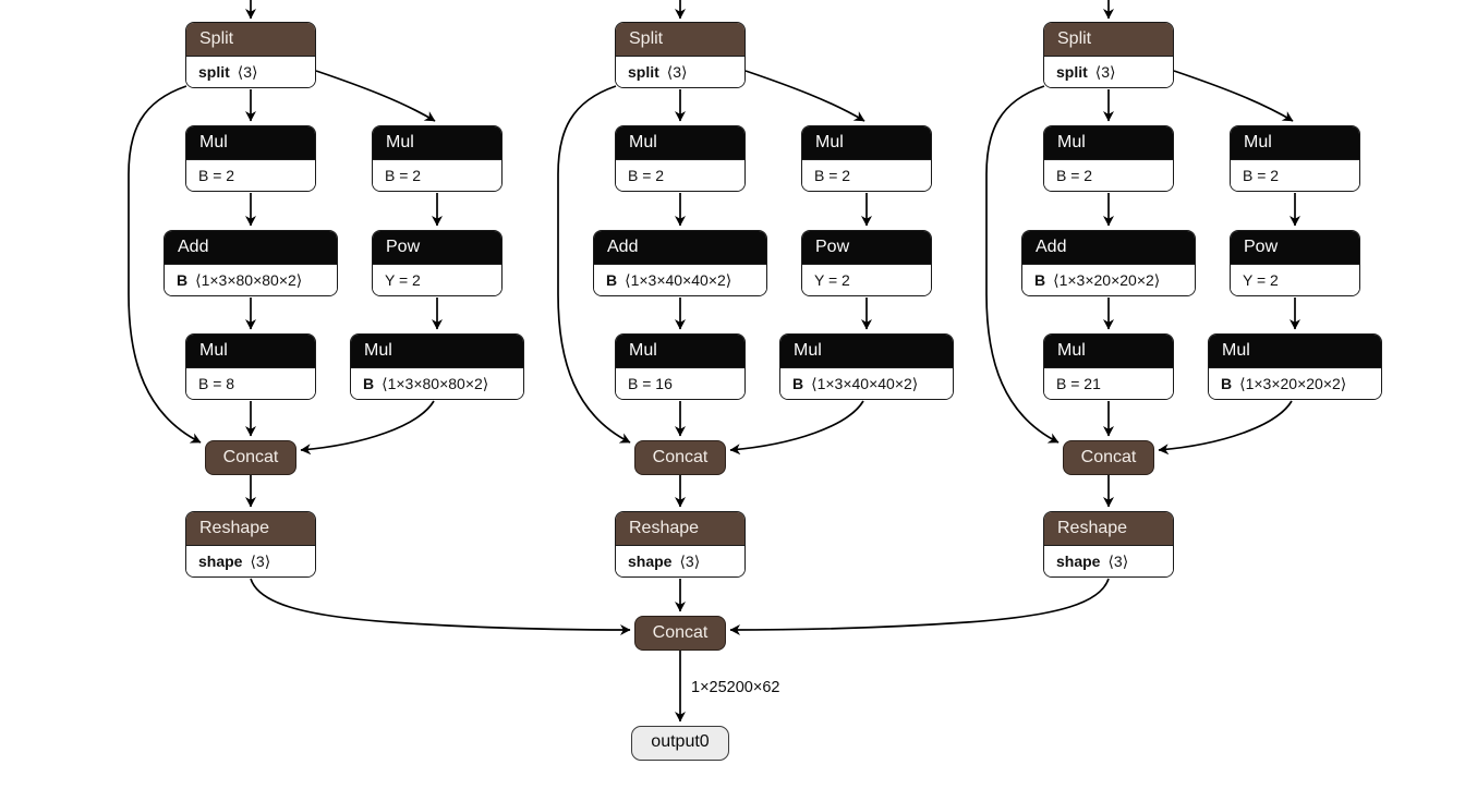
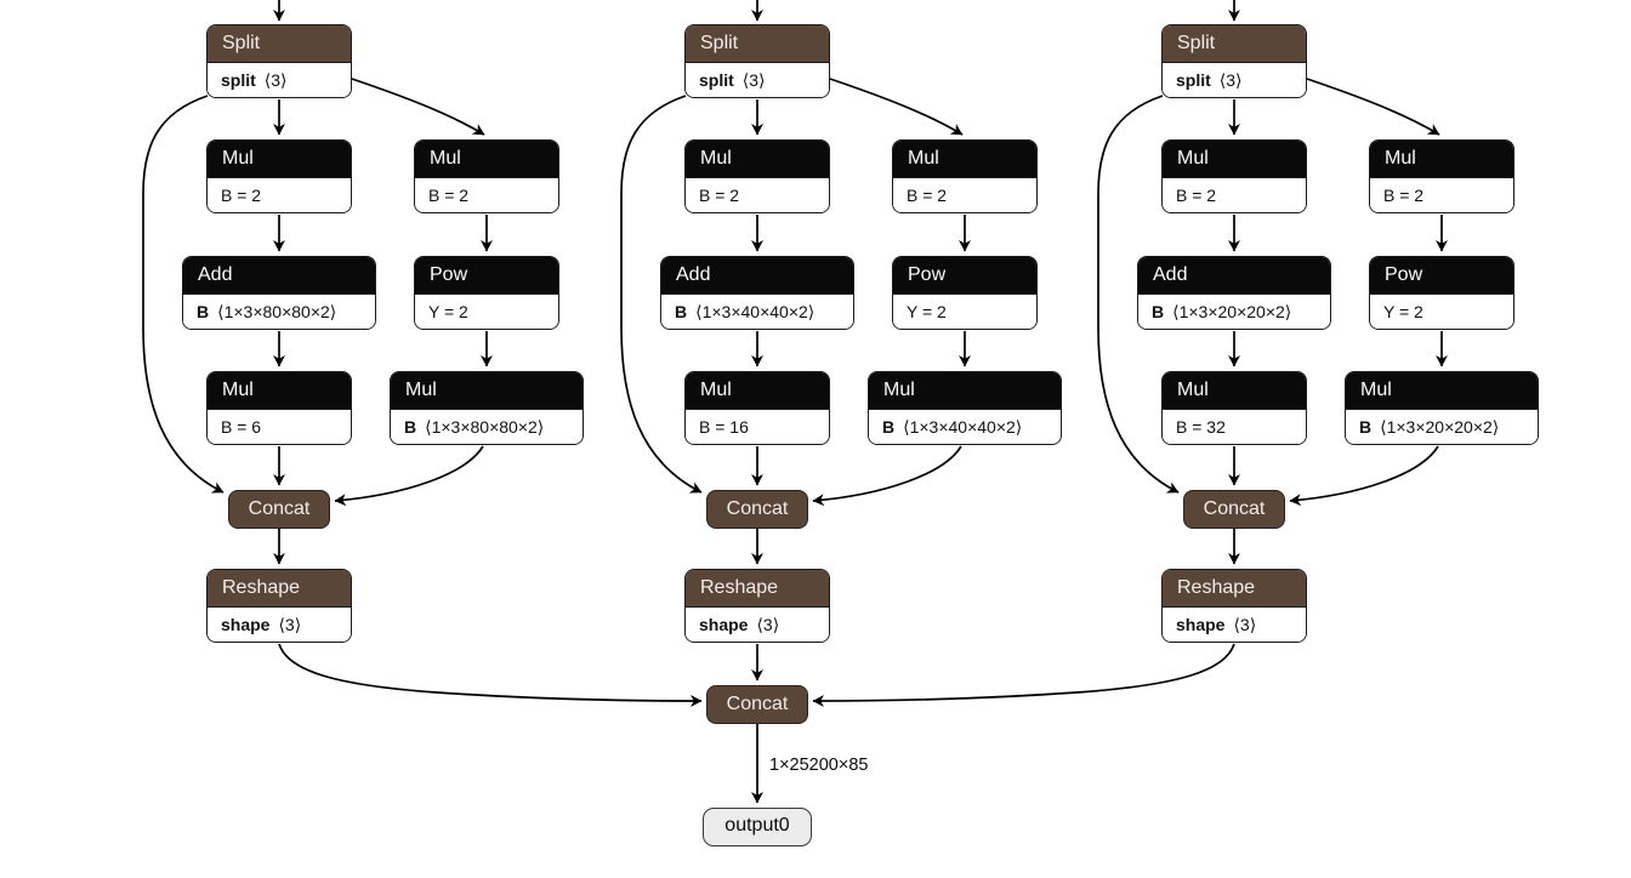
  Split
  split ⟨3⟩
  Mul
  B = 2
  Mul
  B = 2
  Add
  B ⟨1×3×80×80×2⟩
  Pow
  Y = 2
  Mul
- B = 8
+ B = 6
  Mul
  B ⟨1×3×80×80×2⟩
  Concat
  Reshape
  shape ⟨3⟩
  Split
  split ⟨3⟩
  Mul
  B = 2
  Mul
  B = 2
  Add
  B ⟨1×3×40×40×2⟩
  Pow
  Y = 2
  Mul
  B = 16
  Mul
  B ⟨1×3×40×40×2⟩
  Concat
  Reshape
  shape ⟨3⟩
  Split
  split ⟨3⟩
  Mul
  B = 2
  Mul
  B = 2
  Add
  B ⟨1×3×20×20×2⟩
  Pow
  Y = 2
  Mul
- B = 21
+ B = 32
  Mul
  B ⟨1×3×20×20×2⟩
  Concat
  Reshape
  shape ⟨3⟩
  Concat
- 1×25200×62
+ 1×25200×85
  output0
